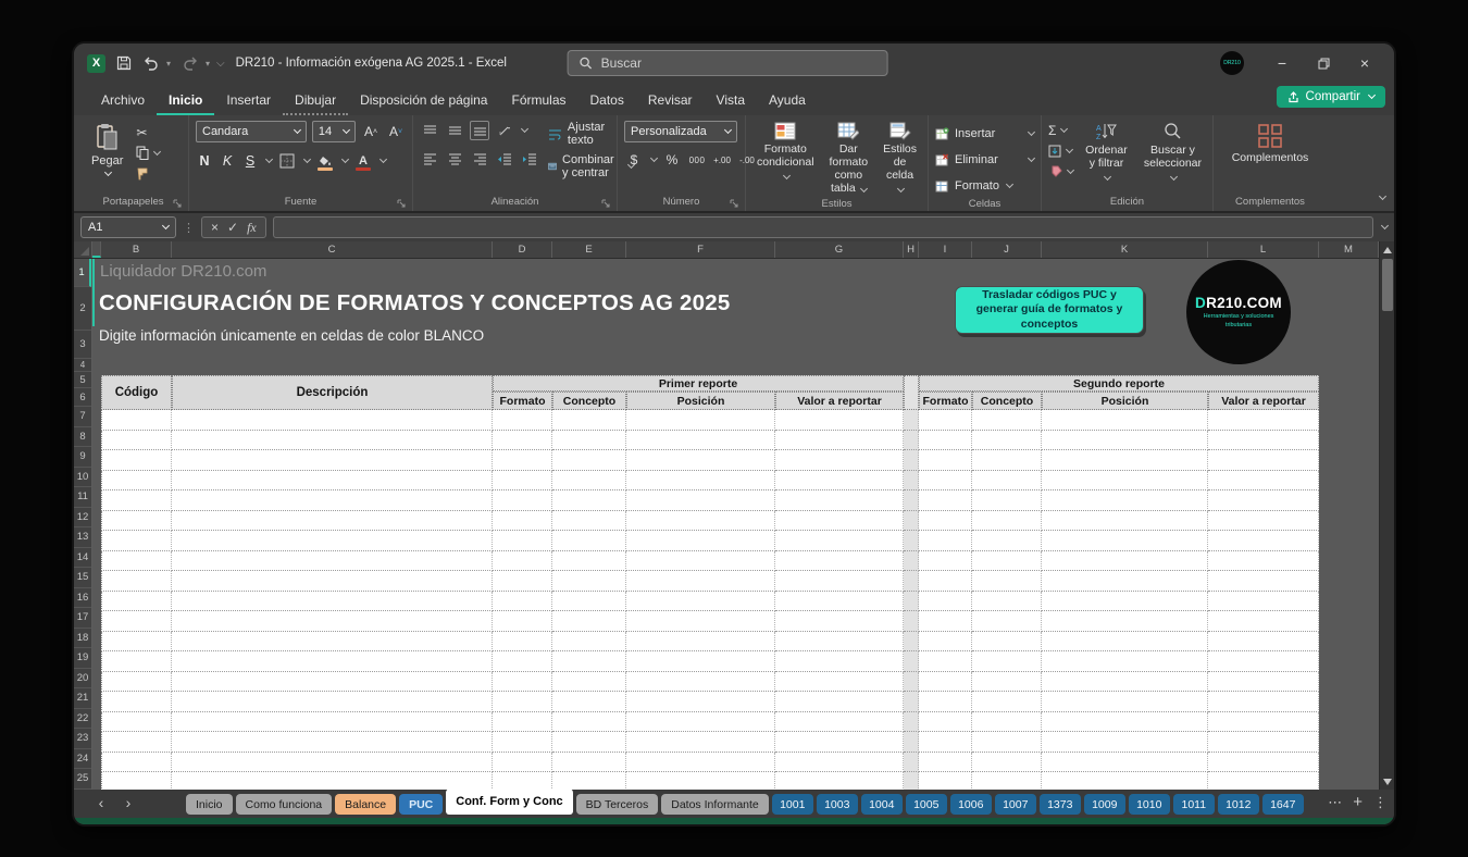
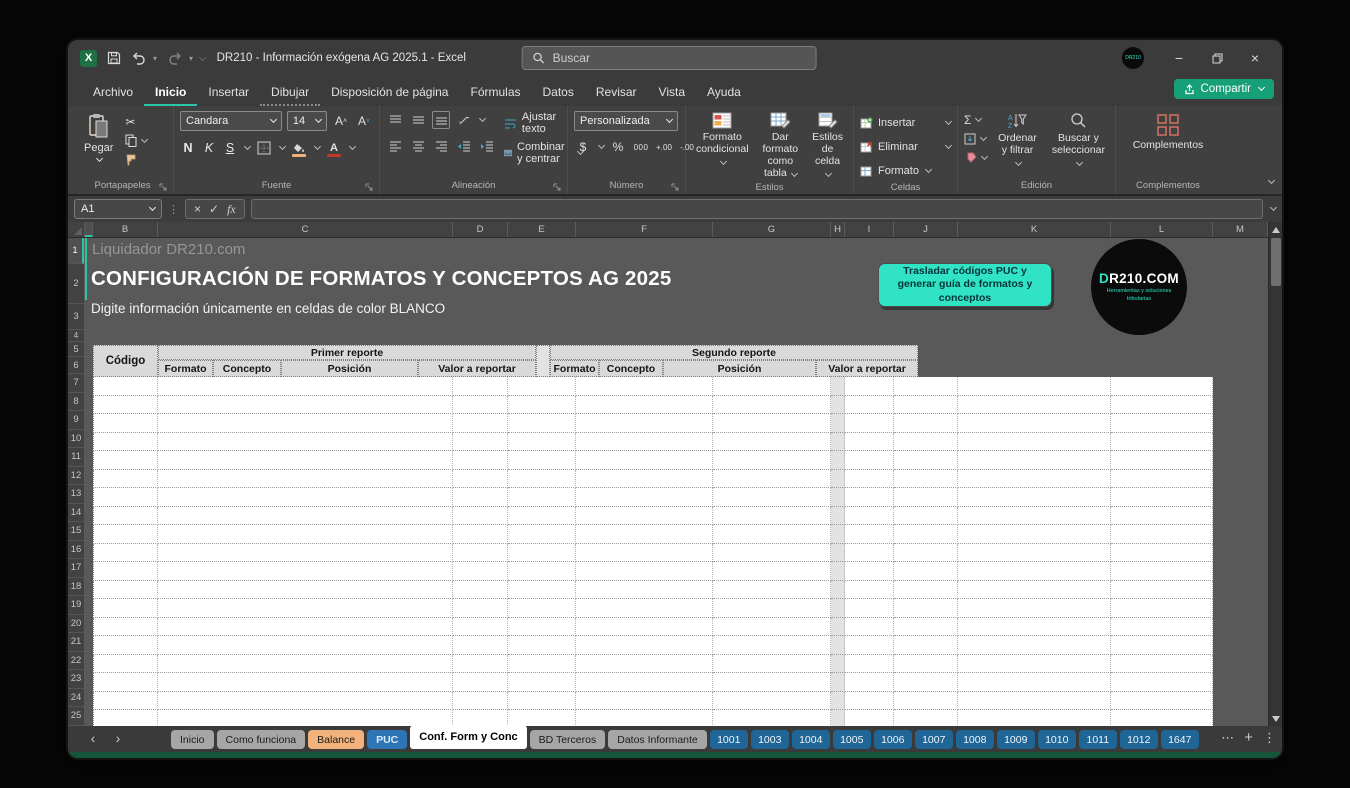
  X
  ▾
  ▾
  ⌵
  DR210 - Información exógena AG 2025.1 - Excel
  Buscar
  −
  ×
  Archivo
  Inicio
  Insertar
  Dibujar
  Disposición de página
  Fórmulas
  Datos
  Revisar
  Vista
  Ayuda
  Compartir
  Pegar
  ✂
  Portapapeles
  Candara
  14
  A
  A
  N
  K
  S
  A
  Fuente
  Ajustar texto
  Combinar y centrar
  Alineación
  Personalizada
  $
  %
  000
  +.00
  -.00
  Número
  Formato condicional
  Dar formato como tabla
  Estilos de celda
  Estilos
  Insertar
  Eliminar
  Formato
  Celdas
  Σ
  Ordenar y filtrar
  Buscar y seleccionar
  Edición
  Complementos
  Complementos
  A1
  ⋮
  ×
  ✓
  fx
  B
  C
  D
  E
  F
  G
  H
  I
  J
  K
  L
  M
  1
  2
  3
  4
  5
  6
  7
  8
  9
  10
  11
  12
  13
  14
  15
  16
  17
  18
  19
  20
  21
  22
  23
  24
  25
  Liquidador DR210.com
  CONFIGURACIÓN DE FORMATOS Y CONCEPTOS AG 2025
  Digite información únicamente en celdas de color BLANCO
  Trasladar códigos PUC y generar guía de formatos y conceptos
  DR210.COM
  Código
- Descripción
  Primer reporte
  Formato
  Concepto
  Posición
  Valor a reportar
  Segundo reporte
  Formato
  Concepto
  Posición
  Valor a reportar
  ‹
  ›
  Inicio
  Como funciona
  Balance
  PUC
  Conf. Form y Conc
  BD Terceros
  Datos Informante
  1001
  1003
  1004
  1005
  1006
  1007
- 1373
+ 1008
  1009
  1010
  1011
  1012
  1647
  ⋯
  +
  ⋮
